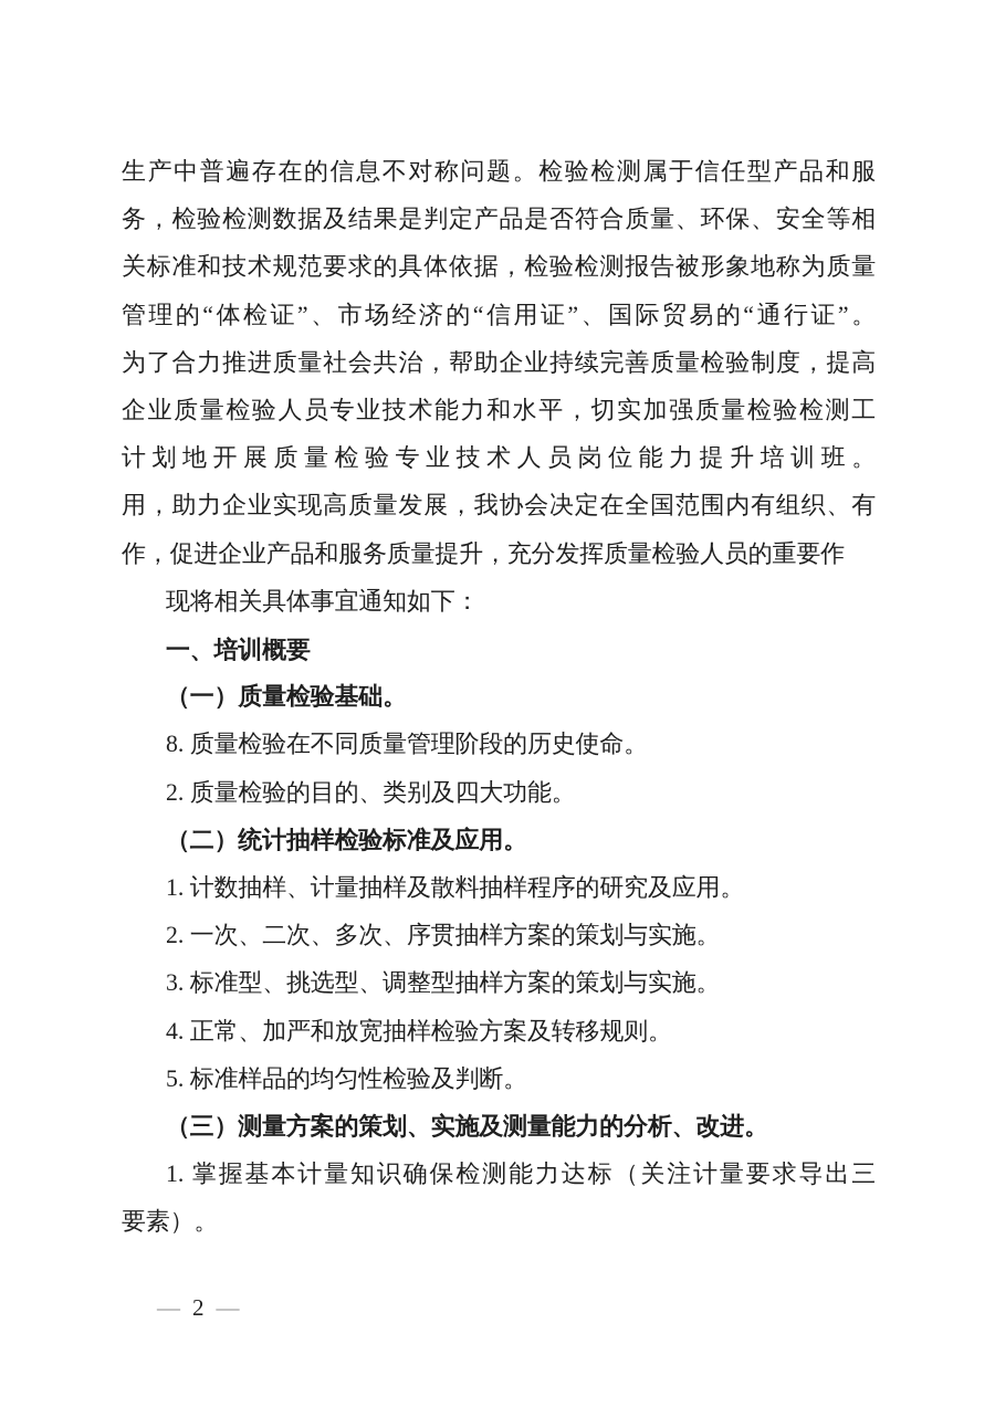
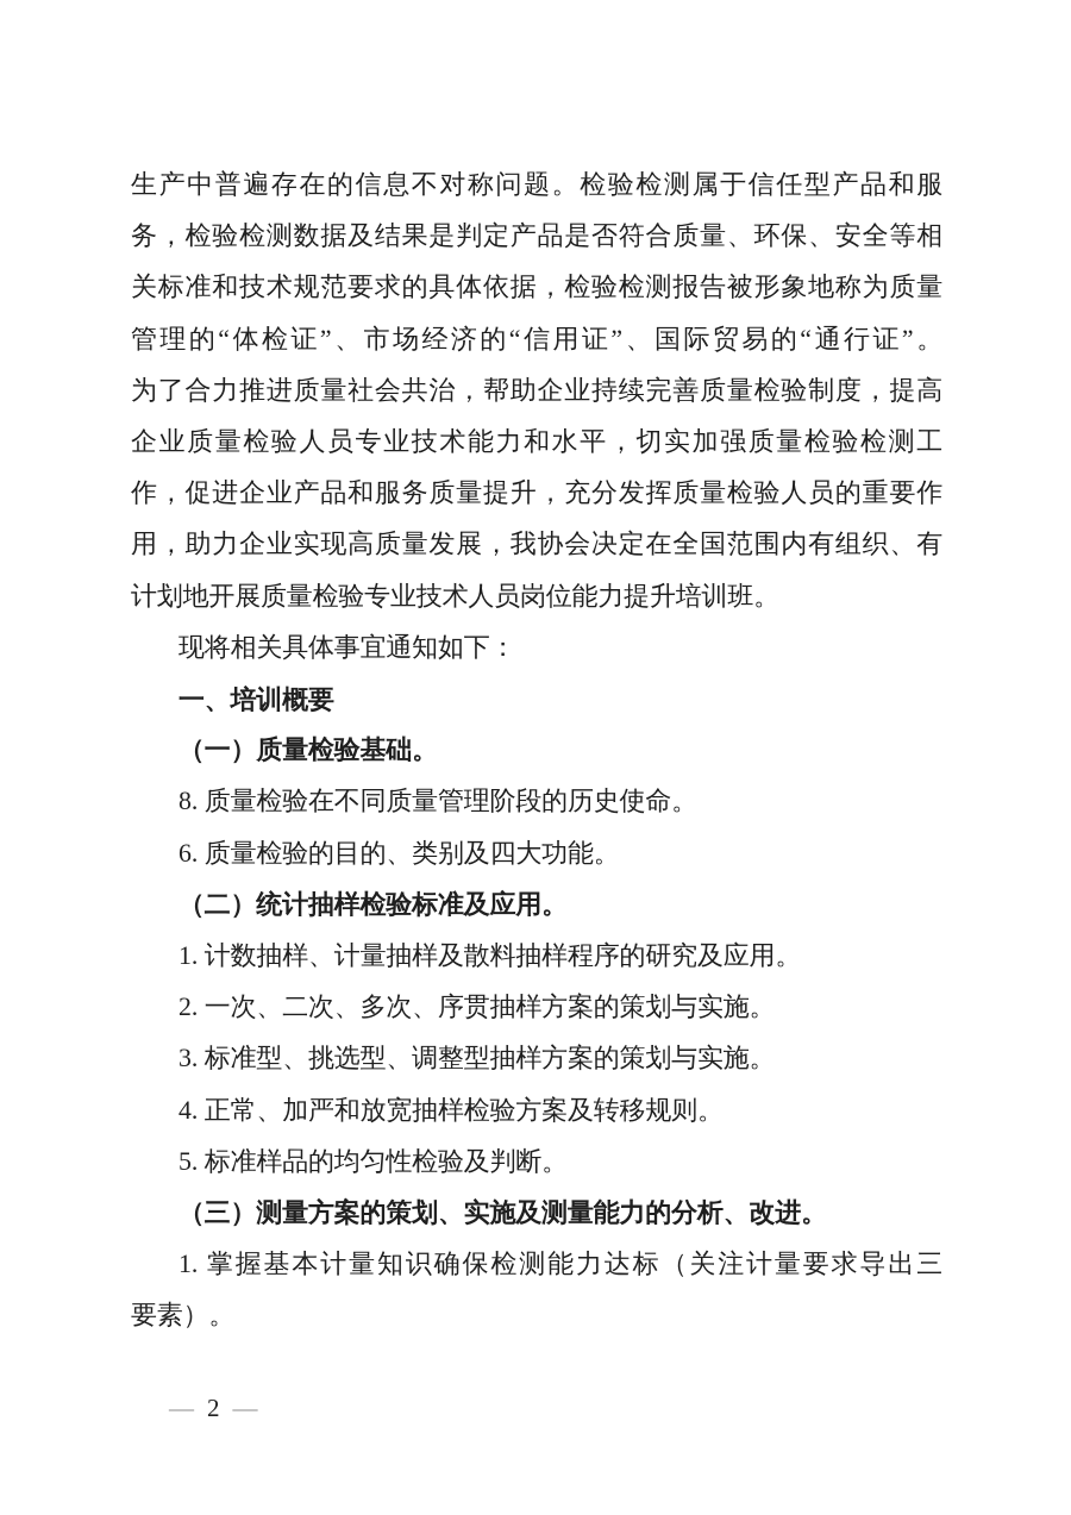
  生产中普遍存在的信息不对称问题。检验检测属于信任型产品和服
  务，检验检测数据及结果是判定产品是否符合质量、环保、安全等相
  关标准和技术规范要求的具体依据，检验检测报告被形象地称为质量
  管理的“体检证”、市场经济的“信用证”、国际贸易的“通行证”。
  为了合力推进质量社会共治，帮助企业持续完善质量检验制度，提高
  企业质量检验人员专业技术能力和水平，切实加强质量检验检测工
- 计划地开展质量检验专业技术人员岗位能力提升培训班。
+ 作，促进企业产品和服务质量提升，充分发挥质量检验人员的重要作
  用，助力企业实现高质量发展，我协会决定在全国范围内有组织、有
- 作，促进企业产品和服务质量提升，充分发挥质量检验人员的重要作
+ 计划地开展质量检验专业技术人员岗位能力提升培训班。
  现将相关具体事宜通知如下：
  一、培训概要
  （一）质量检验基础。
  8. 质量检验在不同质量管理阶段的历史使命。
- 2. 质量检验的目的、类别及四大功能。
+ 6. 质量检验的目的、类别及四大功能。
  （二）统计抽样检验标准及应用。
  1. 计数抽样、计量抽样及散料抽样程序的研究及应用。
  2. 一次、二次、多次、序贯抽样方案的策划与实施。
  3. 标准型、挑选型、调整型抽样方案的策划与实施。
  4. 正常、加严和放宽抽样检验方案及转移规则。
  5. 标准样品的均匀性检验及判断。
  （三）测量方案的策划、实施及测量能力的分析、改进。
  1. 掌握基本计量知识确保检测能力达标（关注计量要求导出三
  要素）。
  — 2 —
